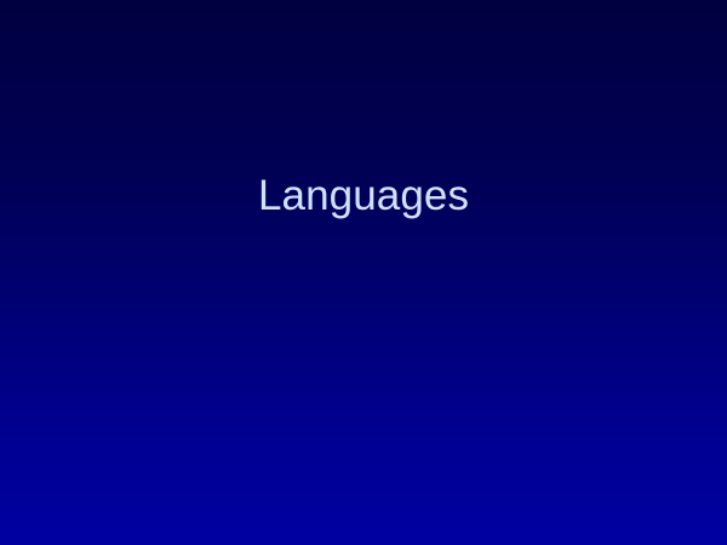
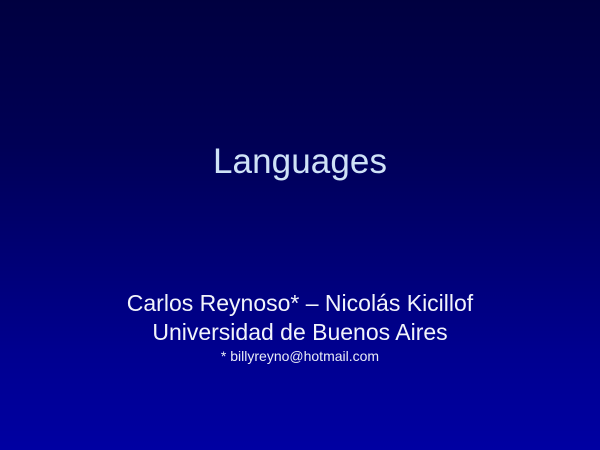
  Languages
+ Carlos Reynoso* – Nicolás Kicillof
+ Universidad de Buenos Aires
+ * billyreyno@hotmail.com
